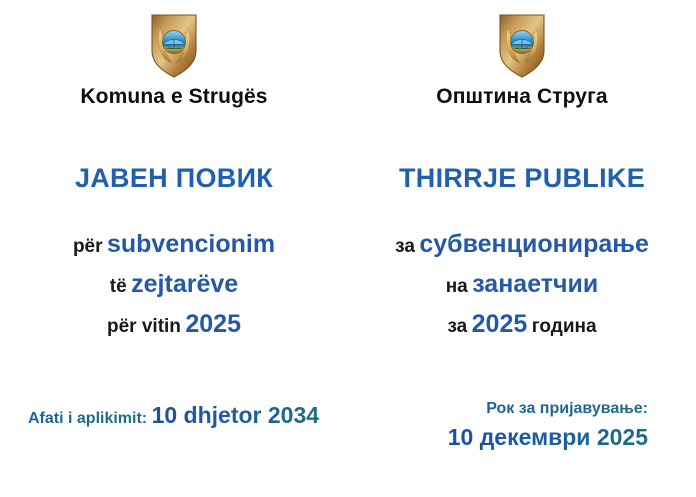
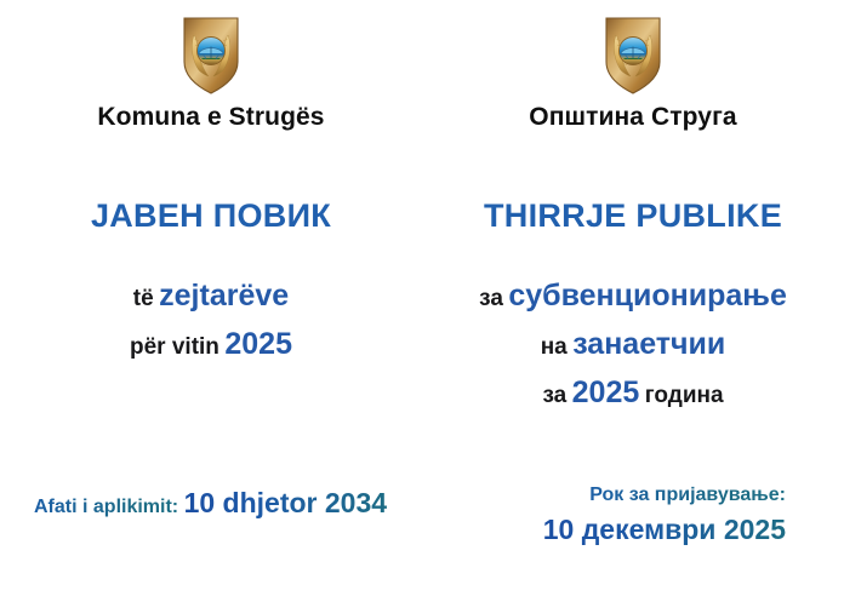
  Komuna e Strugës
  ЈАВЕН ПОВИК
- për subvencionim
  të zejtarëve
  për vitin 2025
  Afati i aplikimit: 10 dhjetor 2034
  Општина Струга
  THIRRJE PUBLIKE
  за субвенционирање
  на занаетчии
  за 2025 година
  Рок за пријавување: 10 декември 2025
